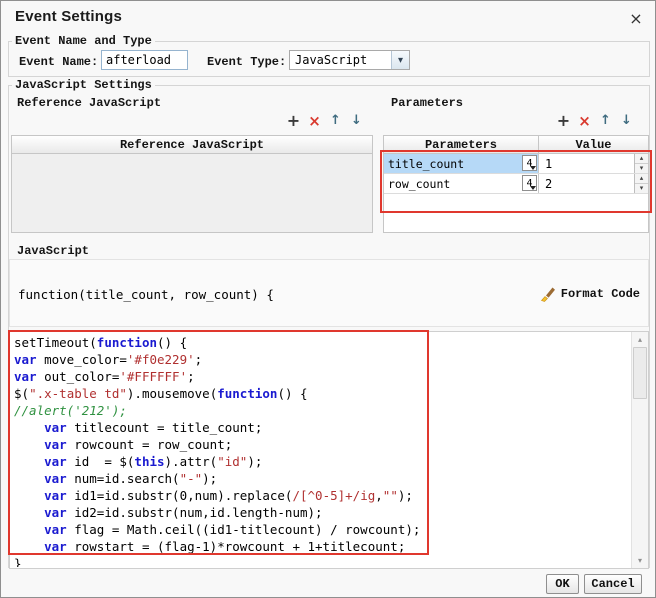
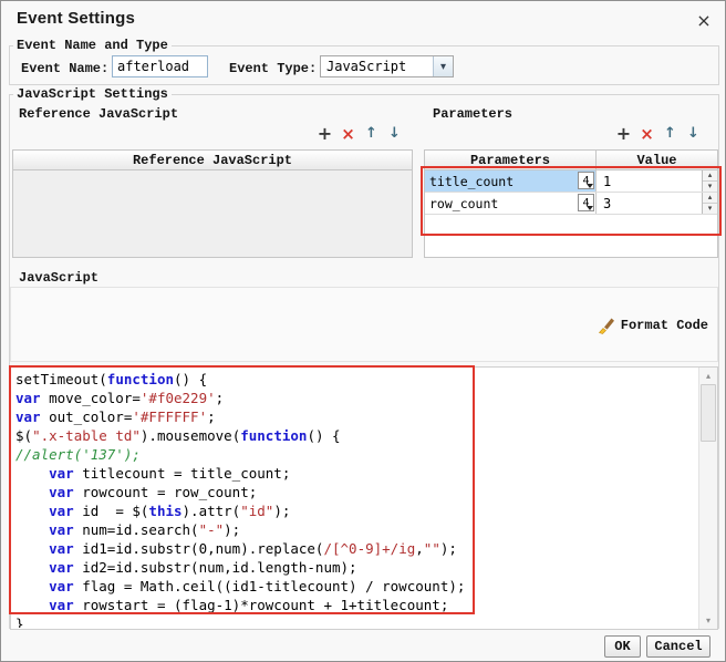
  Event Settings
  ×
  Event Name and Type
  Event Name:
  afterload
  Event Type:
  JavaScript
  ▾
  JavaScript Settings
  Reference JavaScript
  Parameters
  +
  ×
  ↑
  ↓
  +
  ×
  ↑
  ↓
  Reference JavaScript
  Parameters
  Value
  title_count
  4
  1
  ▴
  ▾
  row_count
  4
- 2
+ 3
  ▴
  ▾
  JavaScript
- function(title_count, row_count) {
  Format Code
  setTimeout(function() {
  var move_color='#f0e229';
  var out_color='#FFFFFF';
  $(".x-table td").mousemove(function() {
- //alert('212');
+ //alert('137');
  var titlecount = title_count;
  var rowcount = row_count;
  var id = $(this).attr("id");
  var num=id.search("-");
- var id1=id.substr(0,num).replace(/[^0-5]+/ig,"");
+ var id1=id.substr(0,num).replace(/[^0-9]+/ig,"");
  var id2=id.substr(num,id.length-num);
  var flag = Math.ceil((id1-titlecount) / rowcount);
  var rowstart = (flag-1)*rowcount + 1+titlecount;
  }
  ▴
  ▾
  OK
  Cancel
